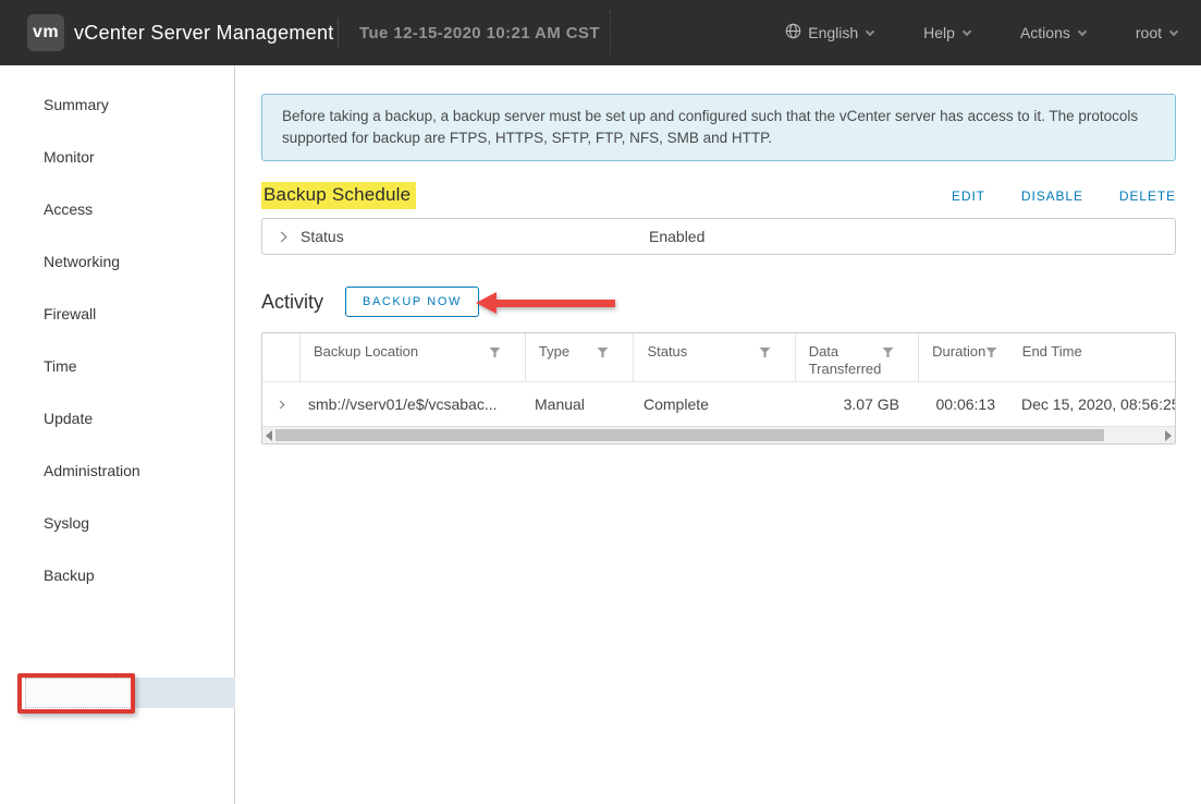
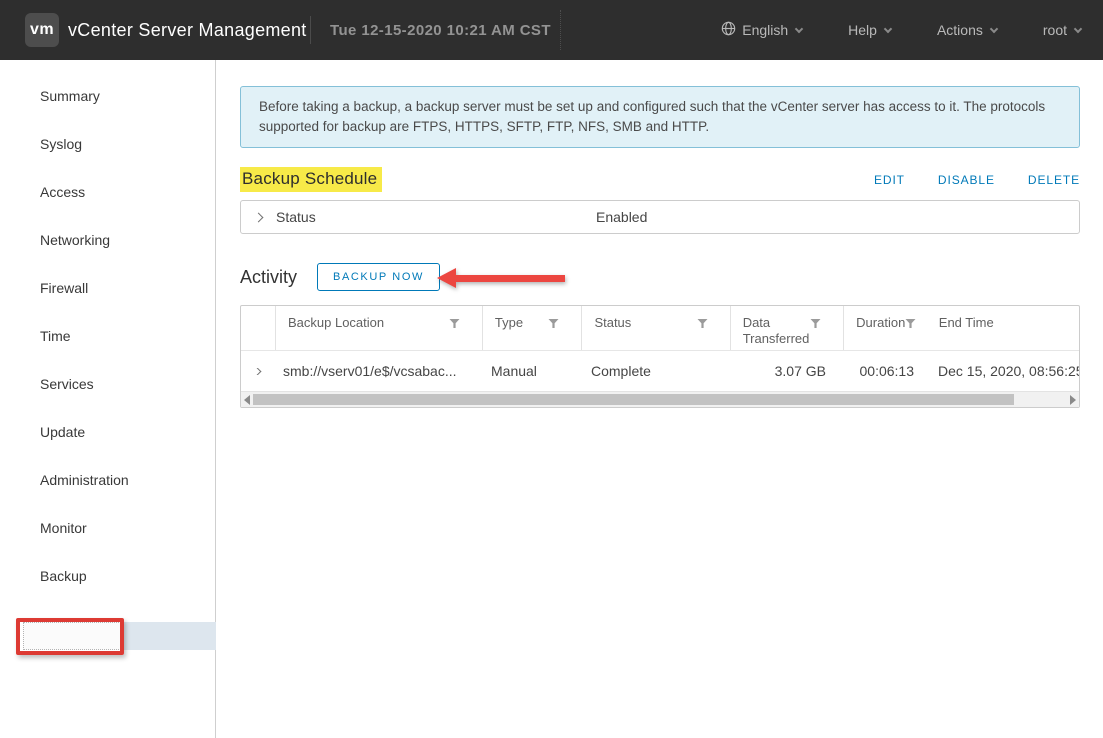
  vm
  vCenter Server Management
  Tue 12-15-2020 10:21 AM CST
  English
  Help
  Actions
  root
  Summary
- Monitor
+ Syslog
  Access
  Networking
  Firewall
  Time
+ Services
  Update
  Administration
- Syslog
+ Monitor
  Backup
  Before taking a backup, a backup server must be set up and configured such that the vCenter server has access to it. The protocols supported for backup are FTPS, HTTPS, SFTP, FTP, NFS, SMB and HTTP.
  Backup Schedule
  EDIT
  DISABLE
  DELETE
  Status
  Enabled
  Activity
  BACKUP NOW
  Backup Location
  Type
  Status
  Data Transferred
  Duration
  End Time
  smb://vserv01/e$/vcsabac...
  Manual
  Complete
  3.07 GB
  00:06:13
  Dec 15, 2020, 08:56:2
